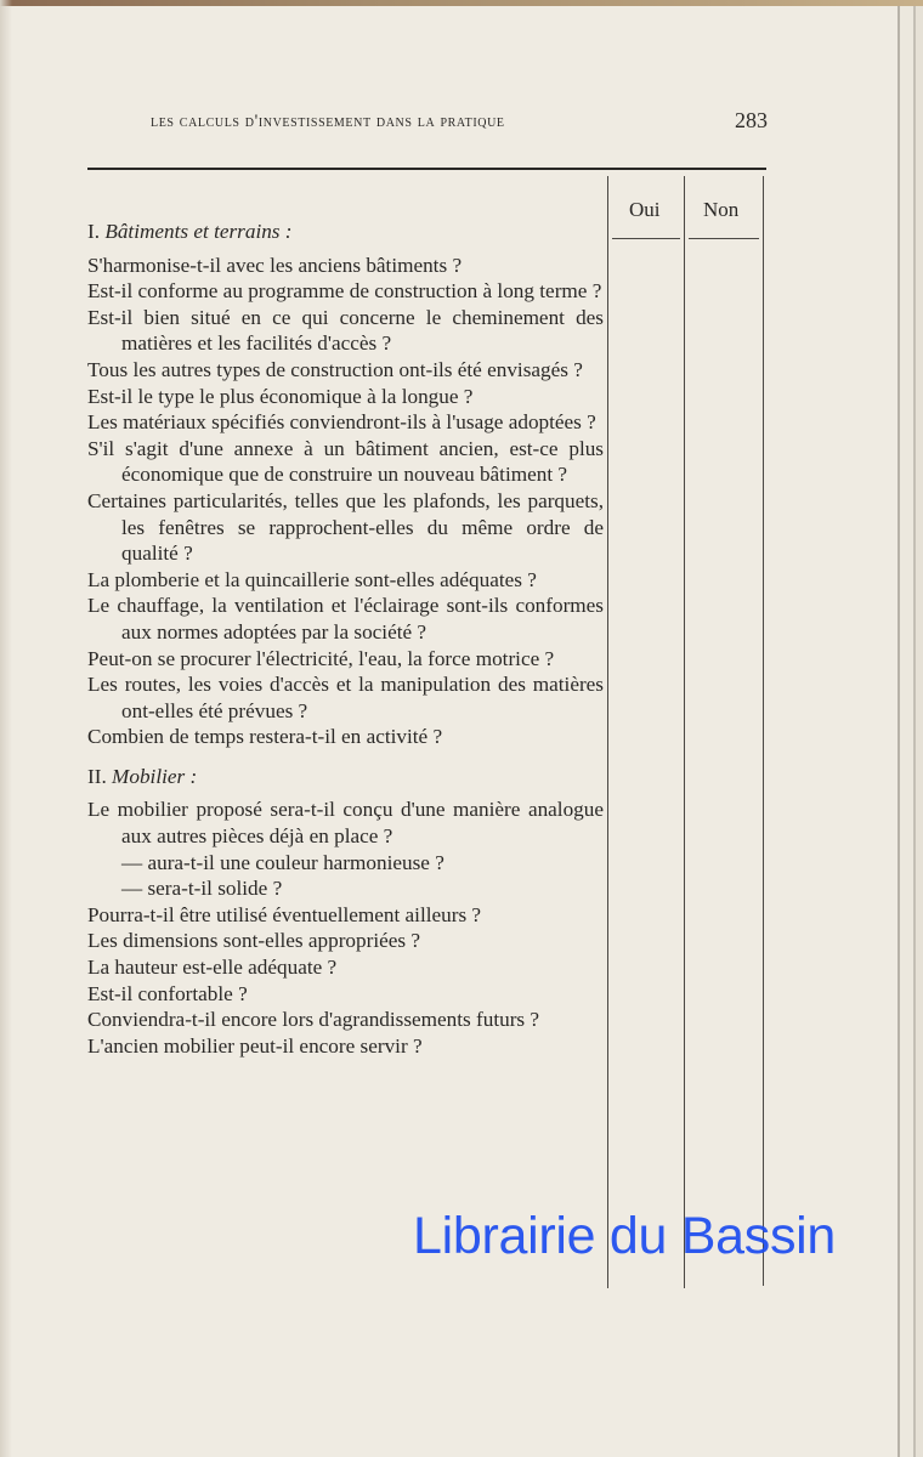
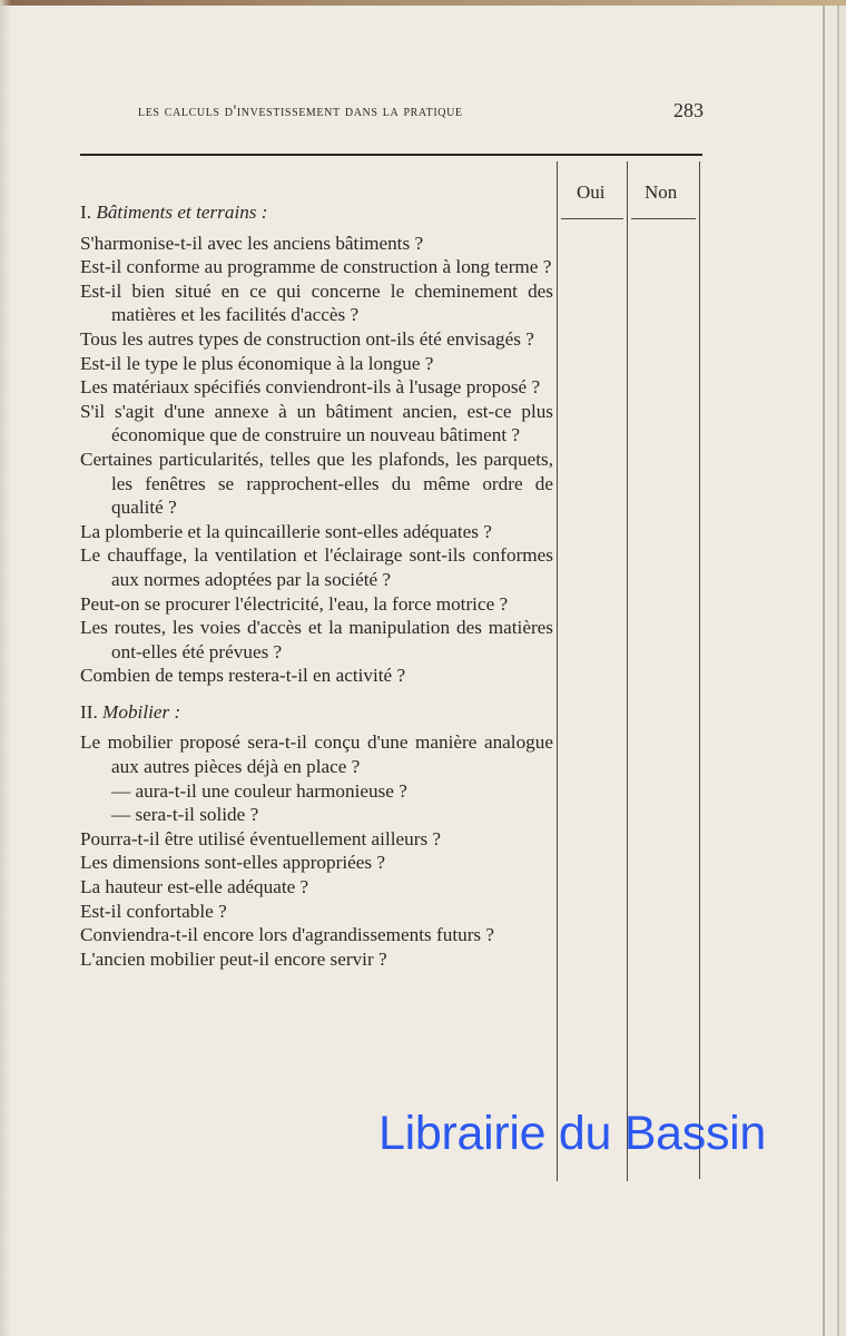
  les calculs d'investissement dans la pratique
  283
  Oui
  Non
  I. Bâtiments et terrains :
  S'harmonise-t-il avec les anciens bâtiments ?
  Est-il conforme au programme de construction à long terme ?
  Est-il bien situé en ce qui concerne le cheminement des matières et les facilités d'accès ?
  Tous les autres types de construction ont-ils été envisagés ?
  Est-il le type le plus économique à la longue ?
- Les matériaux spécifiés conviendront-ils à l'usage adoptées ?
+ Les matériaux spécifiés conviendront-ils à l'usage proposé ?
  S'il s'agit d'une annexe à un bâtiment ancien, est-ce plus économique que de construire un nouveau bâtiment ?
  Certaines particularités, telles que les plafonds, les parquets, les fenêtres se rapprochent-elles du même ordre de qualité ?
  La plomberie et la quincaillerie sont-elles adéquates ?
  Le chauffage, la ventilation et l'éclairage sont-ils conformes aux normes adoptées par la société ?
  Peut-on se procurer l'électricité, l'eau, la force motrice ?
  Les routes, les voies d'accès et la manipulation des matières ont-elles été prévues ?
  Combien de temps restera-t-il en activité ?
  II. Mobilier :
  Le mobilier proposé sera-t-il conçu d'une manière analogue aux autres pièces déjà en place ?
  — aura-t-il une couleur harmonieuse ?
  — sera-t-il solide ?
  Pourra-t-il être utilisé éventuellement ailleurs ?
  Les dimensions sont-elles appropriées ?
  La hauteur est-elle adéquate ?
  Est-il confortable ?
  Conviendra-t-il encore lors d'agrandissements futurs ?
  L'ancien mobilier peut-il encore servir ?
  Librairie du Bassin
